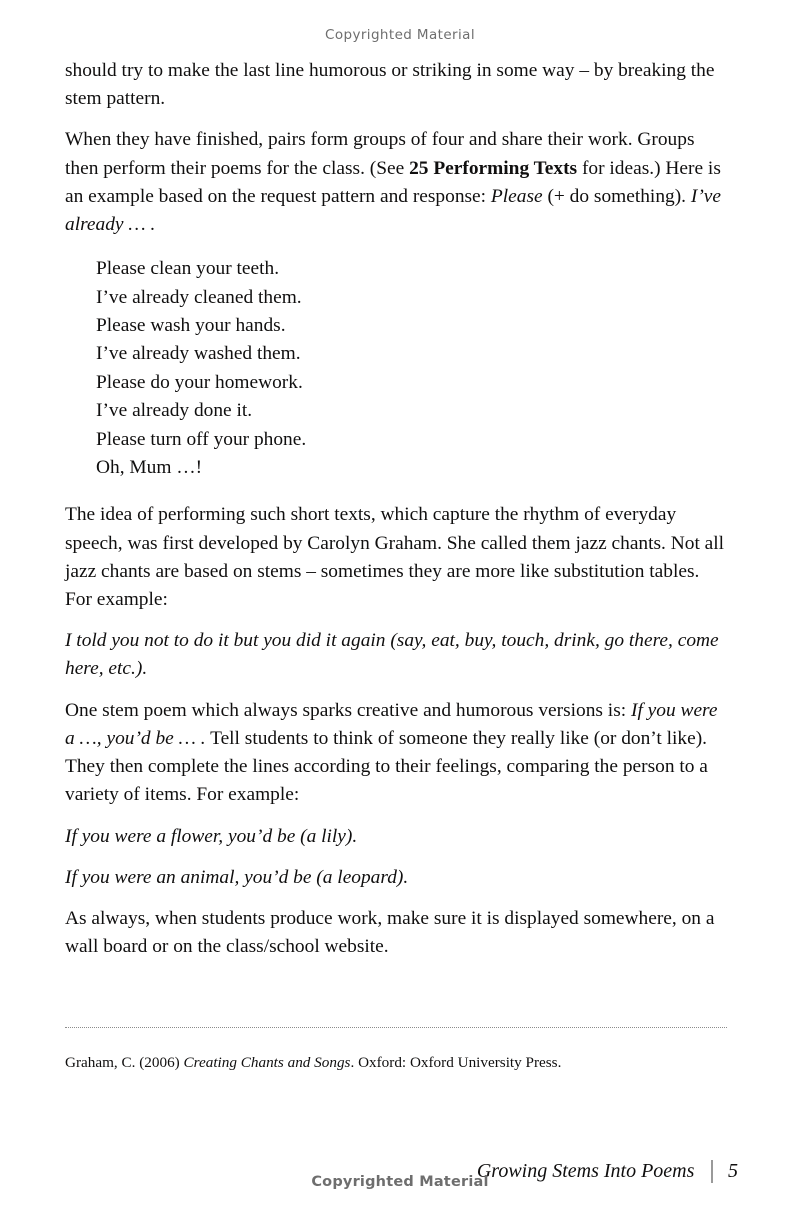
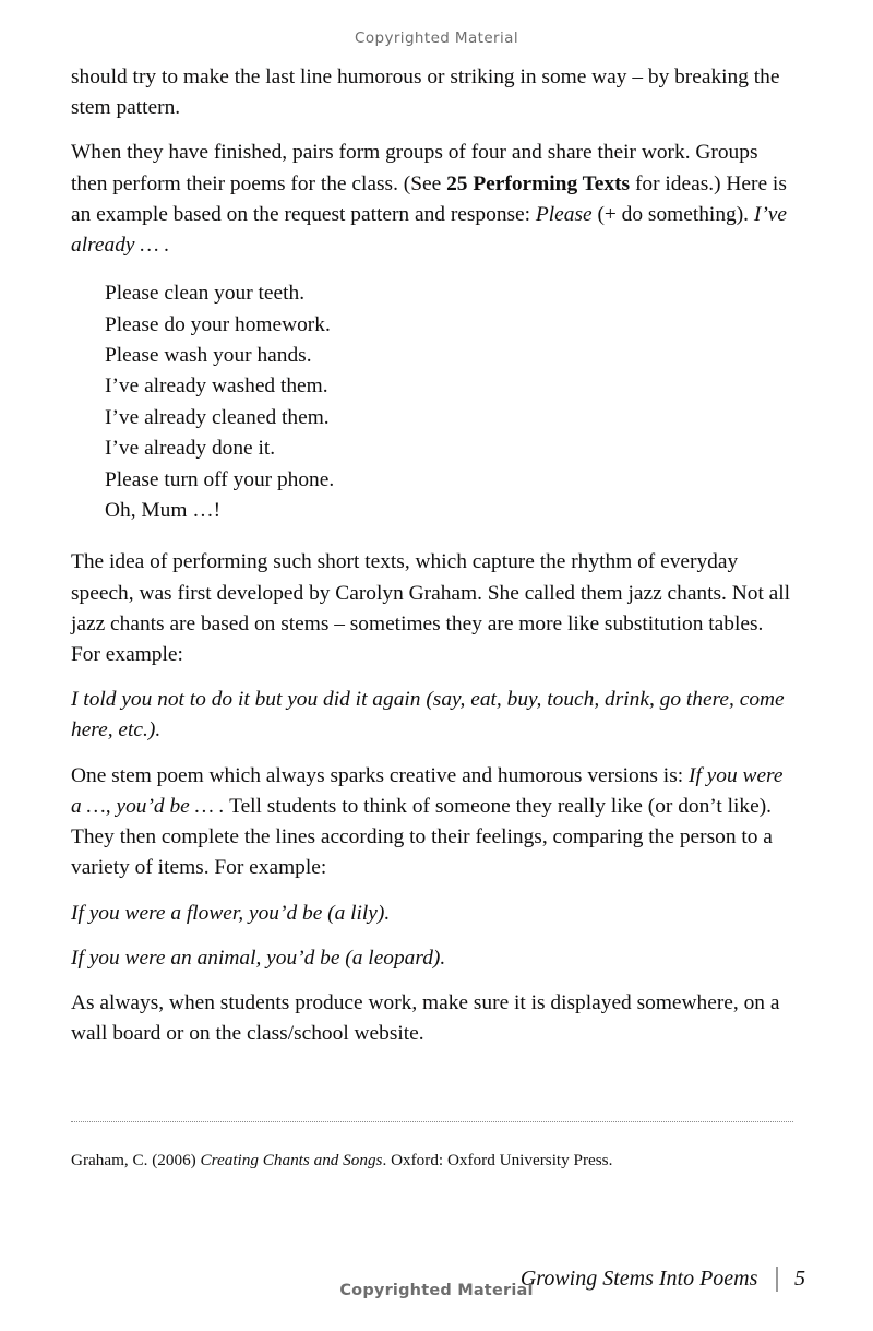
  Copyrighted Material
  should try to make the last line humorous or striking in some way – by breaking the stem pattern.
  When they have finished, pairs form groups of four and share their work. Groups then perform their poems for the class. (See 25 Performing Texts for ideas.) Here is an example based on the request pattern and response: Please (+ do something). I’ve already … .
  Please clean your teeth.
- I’ve already cleaned them.
+ Please do your homework.
  Please wash your hands.
  I’ve already washed them.
- Please do your homework.
+ I’ve already cleaned them.
  I’ve already done it.
  Please turn off your phone.
  Oh, Mum …!
  The idea of performing such short texts, which capture the rhythm of everyday speech, was first developed by Carolyn Graham. She called them jazz chants. Not all jazz chants are based on stems – sometimes they are more like substitution tables. For example:
  I told you not to do it but you did it again (say, eat, buy, touch, drink, go there, come here, etc.).
  One stem poem which always sparks creative and humorous versions is: If you were a …, you’d be … . Tell students to think of someone they really like (or don’t like). They then complete the lines according to their feelings, comparing the person to a variety of items. For example:
  If you were a flower, you’d be (a lily).
  If you were an animal, you’d be (a leopard).
  As always, when students produce work, make sure it is displayed somewhere, on a wall board or on the class/school website.
  Graham, C. (2006) Creating Chants and Songs. Oxford: Oxford University Press.
  Growing Stems Into Poems
  5
  Copyrighted Material
